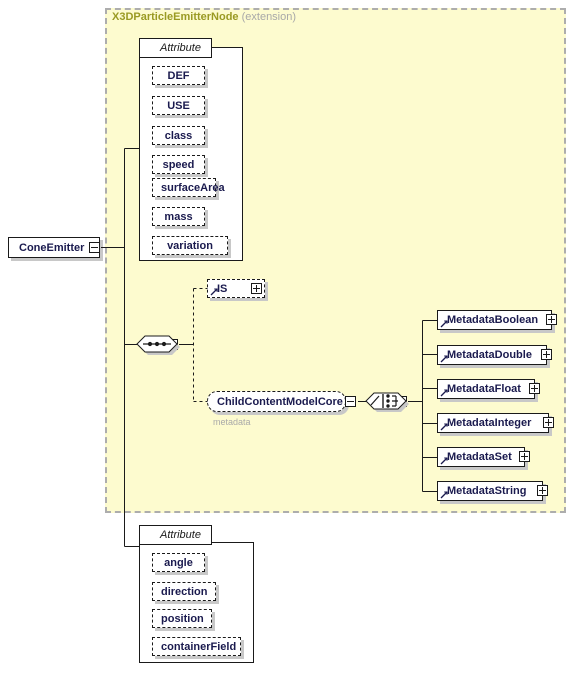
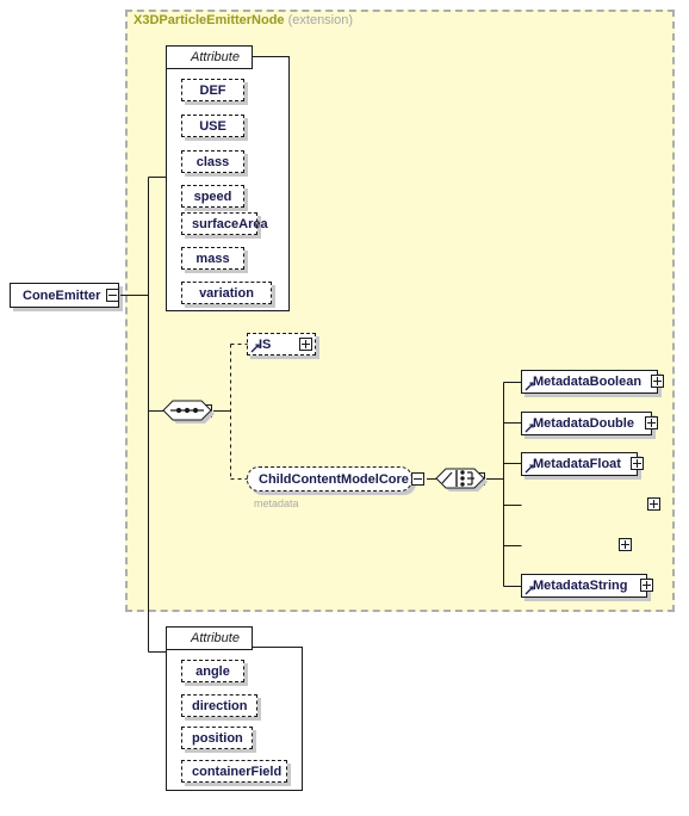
  X3DParticleEmitterNode (extension)
  ConeEmitter
  Attribute
  DEF
  USE
  class
  speed
  surfaceArea
  mass
  variation
  IS
  ChildContentModelCore
  metadata
  MetadataBoolean
  MetadataDouble
  MetadataFloat
- MetadataInteger
- MetadataSet
  MetadataString
  Attribute
  angle
  direction
  position
  containerField
